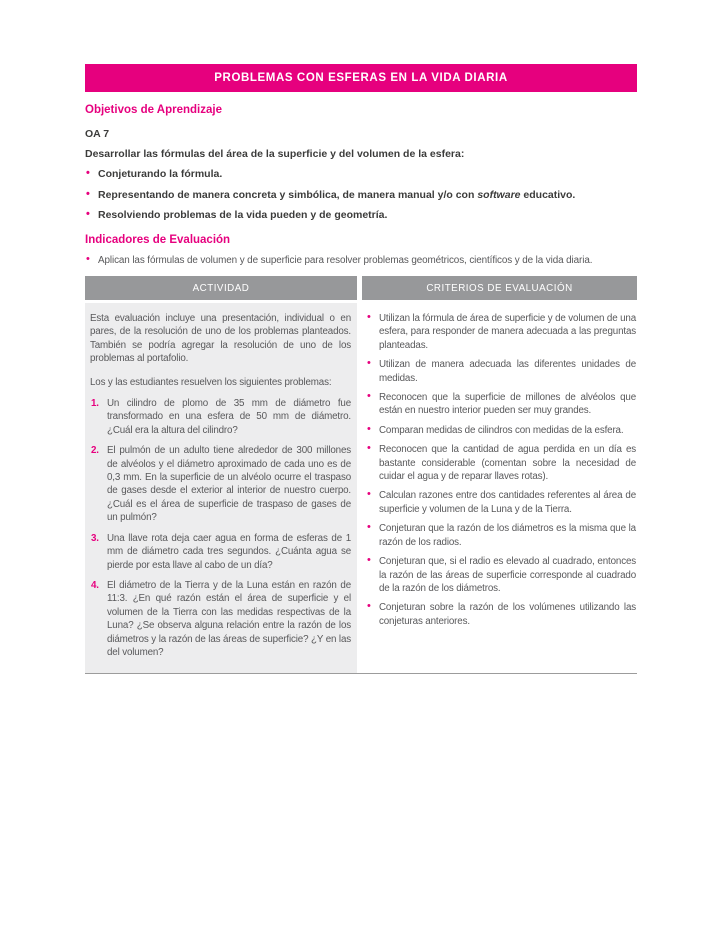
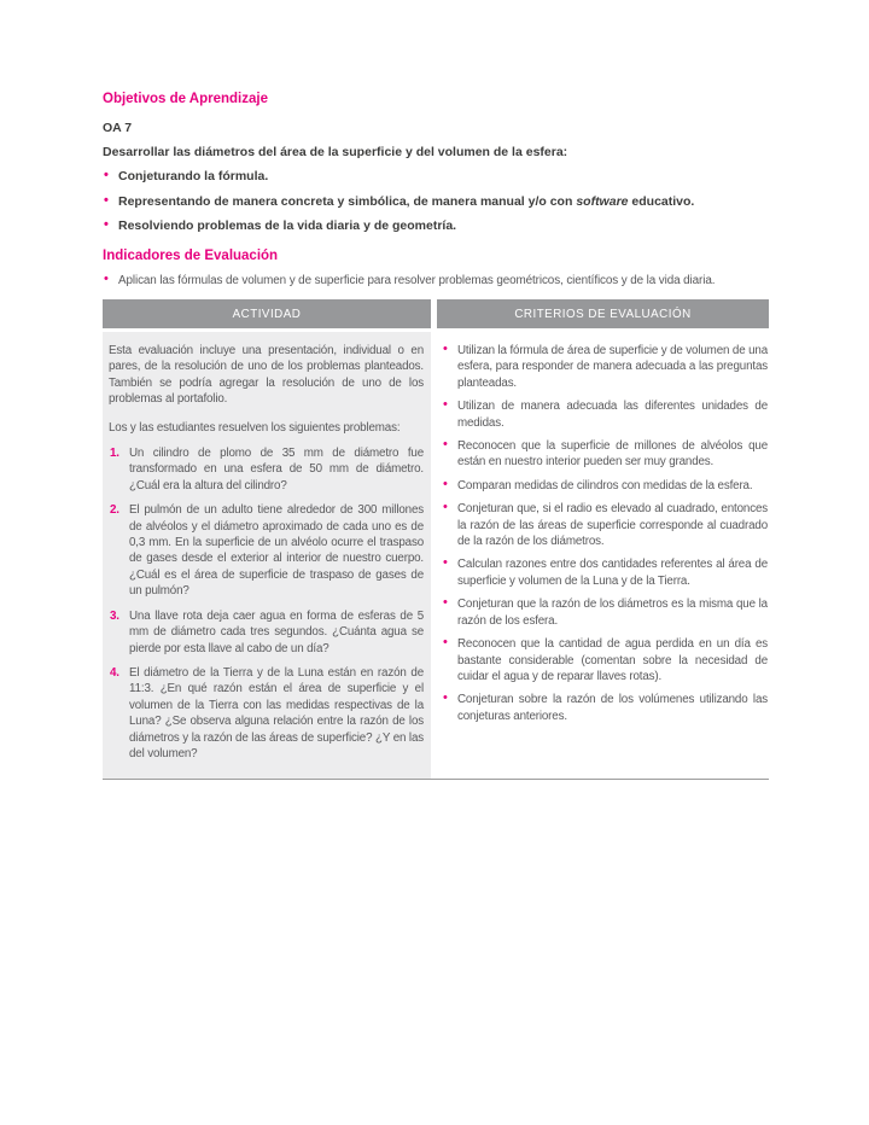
- PROBLEMAS CON ESFERAS EN LA VIDA DIARIA
  Objetivos de Aprendizaje
  OA 7
- Desarrollar las fórmulas del área de la superficie y del volumen de la esfera:
+ Desarrollar las diámetros del área de la superficie y del volumen de la esfera:
  •
  Conjeturando la fórmula.
  •
  Representando de manera concreta y simbólica, de manera manual y/o con software educativo.
  •
- Resolviendo problemas de la vida pueden y de geometría.
+ Resolviendo problemas de la vida diaria y de geometría.
  Indicadores de Evaluación
  •
  Aplican las fórmulas de volumen y de superficie para resolver problemas geométricos, científicos y de la vida diaria.
  ACTIVIDAD
  CRITERIOS DE EVALUACIÓN
  Esta evaluación incluye una presentación, individual o en pares, de la resolución de uno de los problemas planteados. También se podría agregar la resolución de uno de los problemas al portafolio.
  Los y las estudiantes resuelven los siguientes problemas:
  1.
  Un cilindro de plomo de 35 mm de diámetro fue transformado en una esfera de 50 mm de diámetro. ¿Cuál era la altura del cilindro?
  2.
  El pulmón de un adulto tiene alrededor de 300 millones de alvéolos y el diámetro aproximado de cada uno es de 0,3 mm. En la superficie de un alvéolo ocurre el traspaso de gases desde el exterior al interior de nuestro cuerpo. ¿Cuál es el área de superficie de traspaso de gases de un pulmón?
  3.
- Una llave rota deja caer agua en forma de esferas de 1 mm de diámetro cada tres segundos. ¿Cuánta agua se pierde por esta llave al cabo de un día?
+ Una llave rota deja caer agua en forma de esferas de 5 mm de diámetro cada tres segundos. ¿Cuánta agua se pierde por esta llave al cabo de un día?
  4.
  El diámetro de la Tierra y de la Luna están en razón de 11:3. ¿En qué razón están el área de superficie y el volumen de la Tierra con las medidas respectivas de la Luna? ¿Se observa alguna relación entre la razón de los diámetros y la razón de las áreas de superficie? ¿Y en las del volumen?
  •
  Utilizan la fórmula de área de superficie y de volumen de una esfera, para responder de manera adecuada a las preguntas planteadas.
  •
  Utilizan de manera adecuada las diferentes unidades de medidas.
  •
  Reconocen que la superficie de millones de alvéolos que están en nuestro interior pueden ser muy grandes.
  •
  Comparan medidas de cilindros con medidas de la esfera.
  •
- Reconocen que la cantidad de agua perdida en un día es bastante considerable (comentan sobre la necesidad de cuidar el agua y de reparar llaves rotas).
+ Conjeturan que, si el radio es elevado al cuadrado, entonces la razón de las áreas de superficie corresponde al cuadrado de la razón de los diámetros.
  •
  Calculan razones entre dos cantidades referentes al área de superficie y volumen de la Luna y de la Tierra.
  •
- Conjeturan que la razón de los diámetros es la misma que la razón de los radios.
+ Conjeturan que la razón de los diámetros es la misma que la razón de los esfera.
  •
- Conjeturan que, si el radio es elevado al cuadrado, entonces la razón de las áreas de superficie corresponde al cuadrado de la razón de los diámetros.
+ Reconocen que la cantidad de agua perdida en un día es bastante considerable (comentan sobre la necesidad de cuidar el agua y de reparar llaves rotas).
  •
  Conjeturan sobre la razón de los volúmenes utilizando las conjeturas anteriores.
